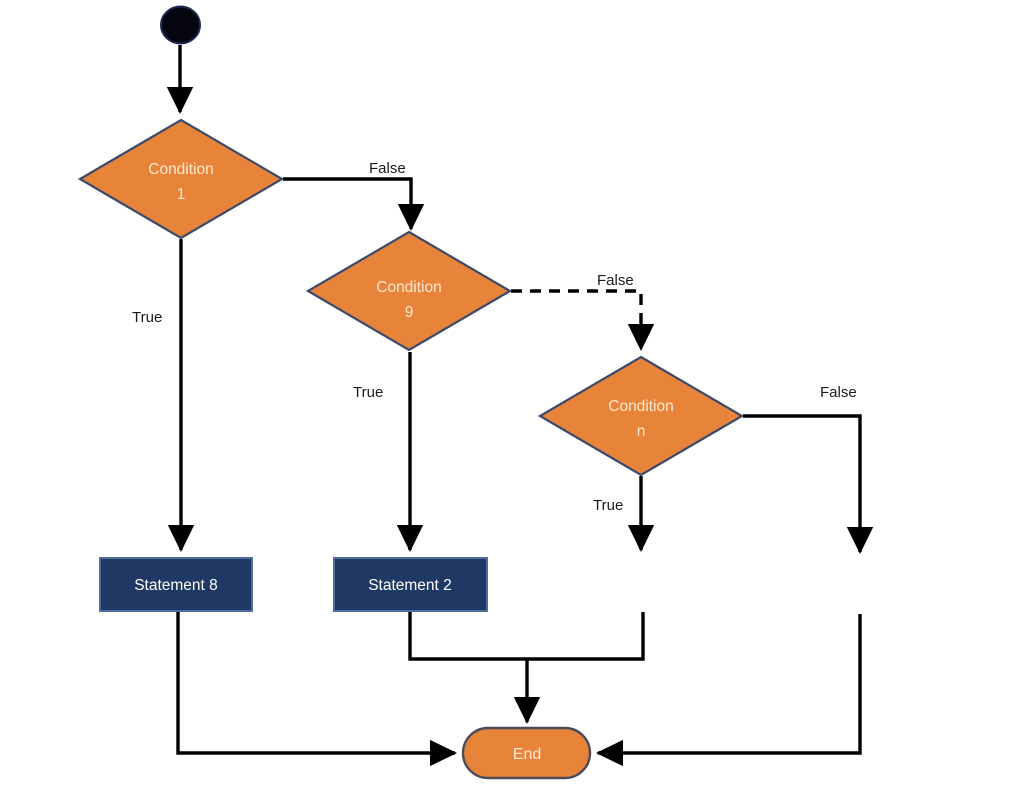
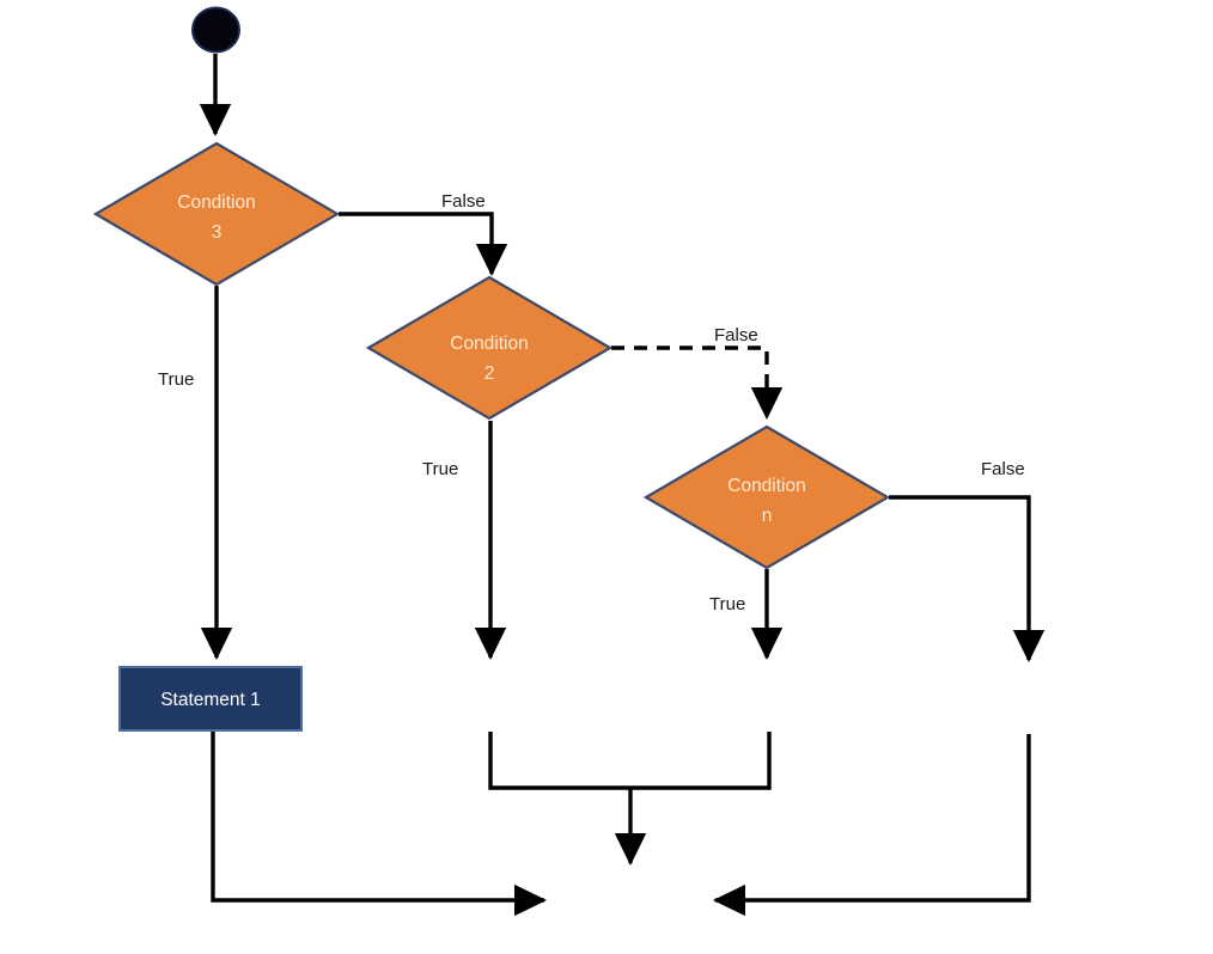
  Condition
- 1
+ 3
  Condition
- 9
+ 2
  Condition
  n
- Statement 8
+ Statement 1
- Statement 2
- End
  False
  True
  False
  True
  False
  True
